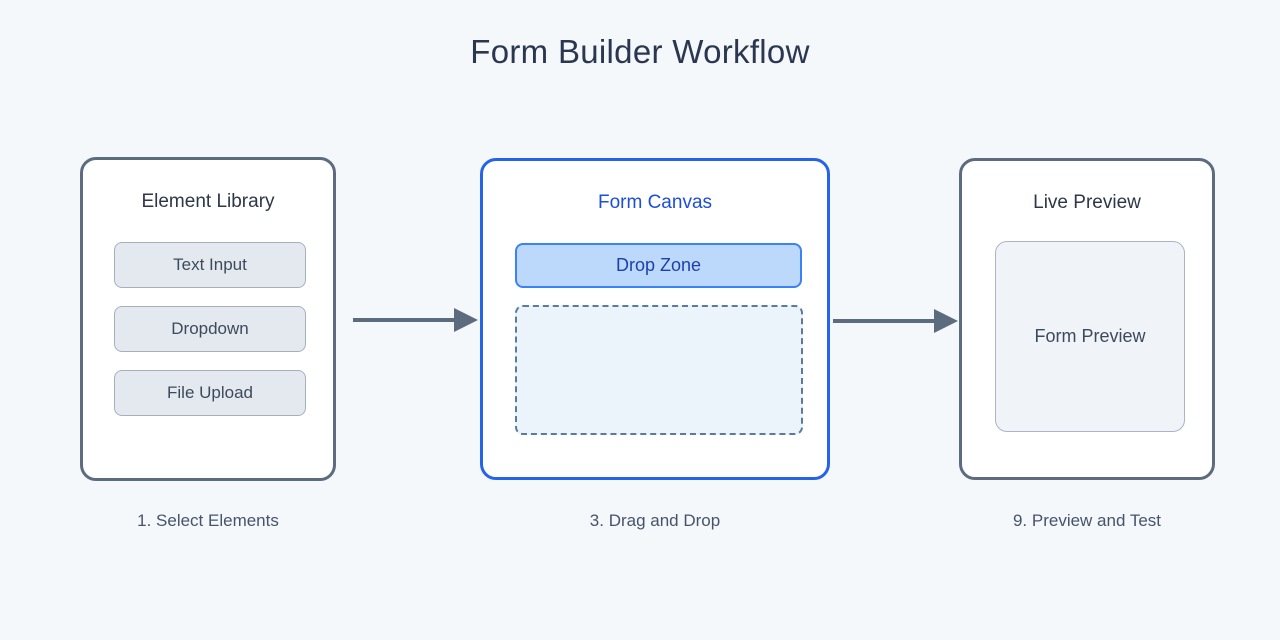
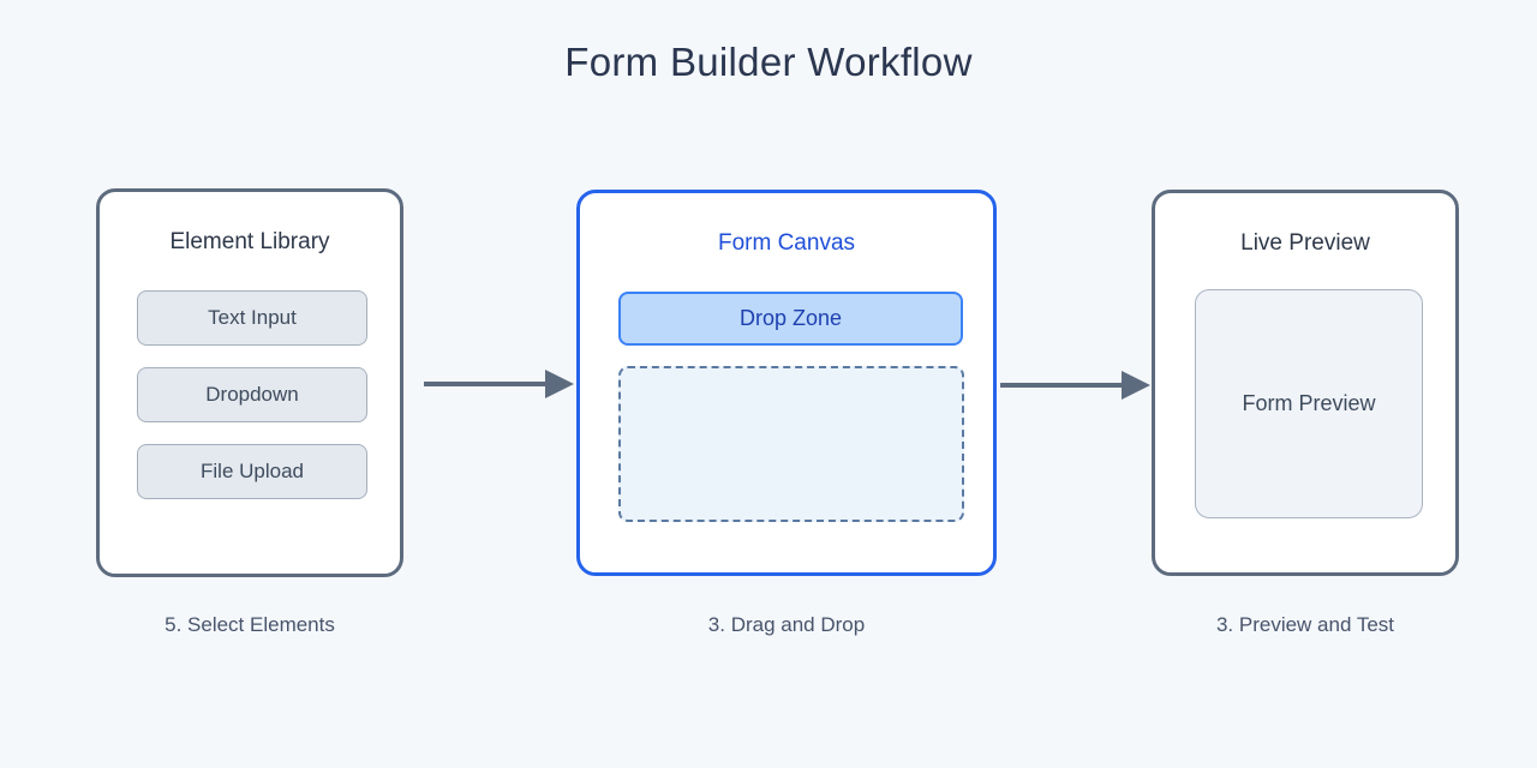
  Form Builder Workflow
  Element Library
  Text Input
  Dropdown
  File Upload
  Form Canvas
  Drop Zone
  Live Preview
  Form Preview
- 1. Select Elements
+ 5. Select Elements
  3. Drag and Drop
- 9. Preview and Test
+ 3. Preview and Test
